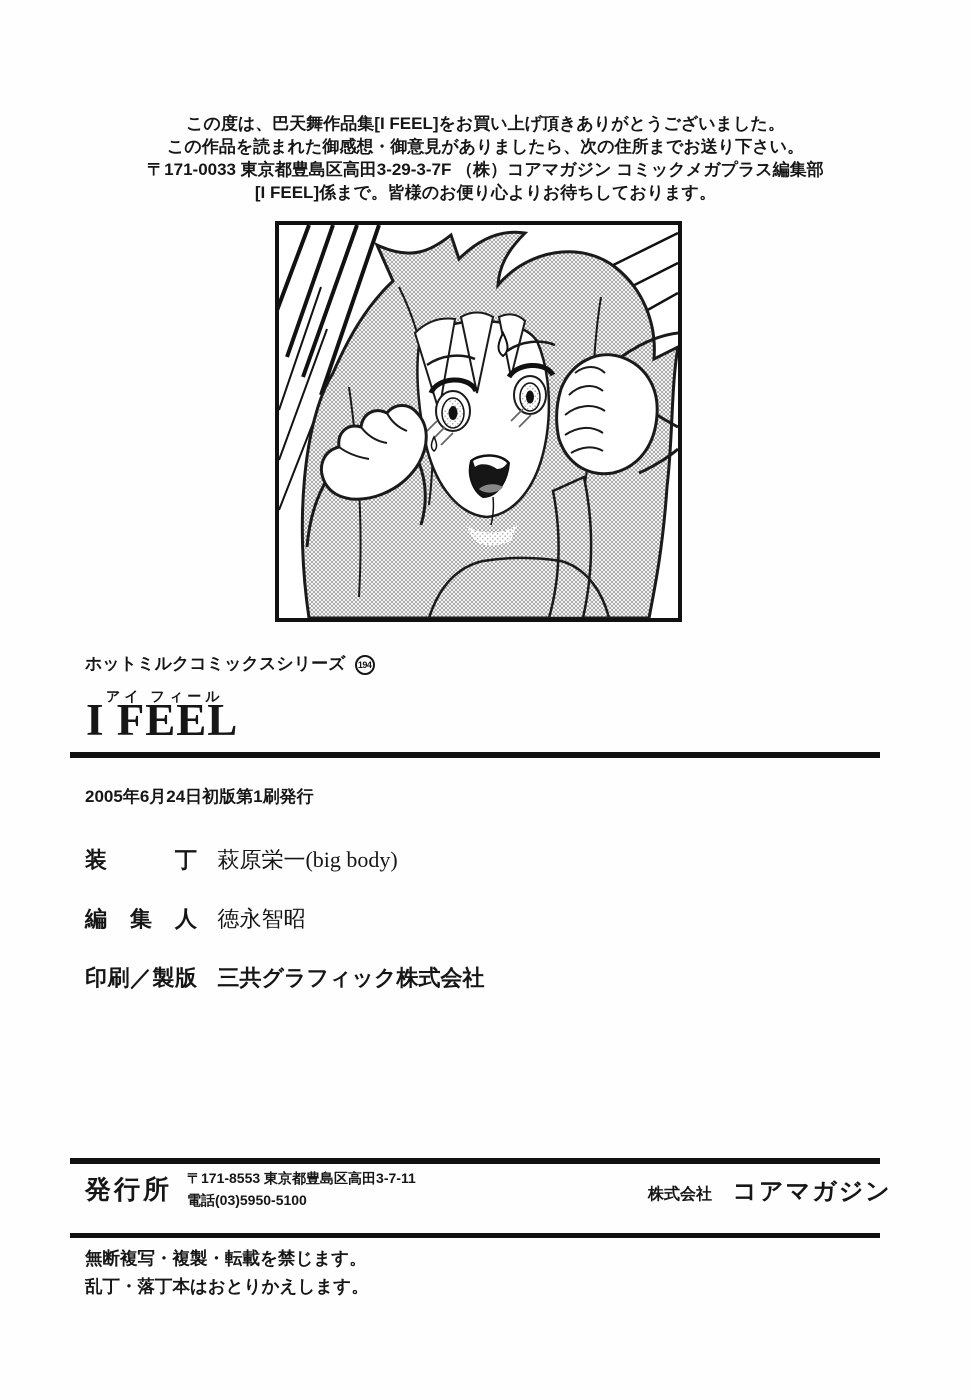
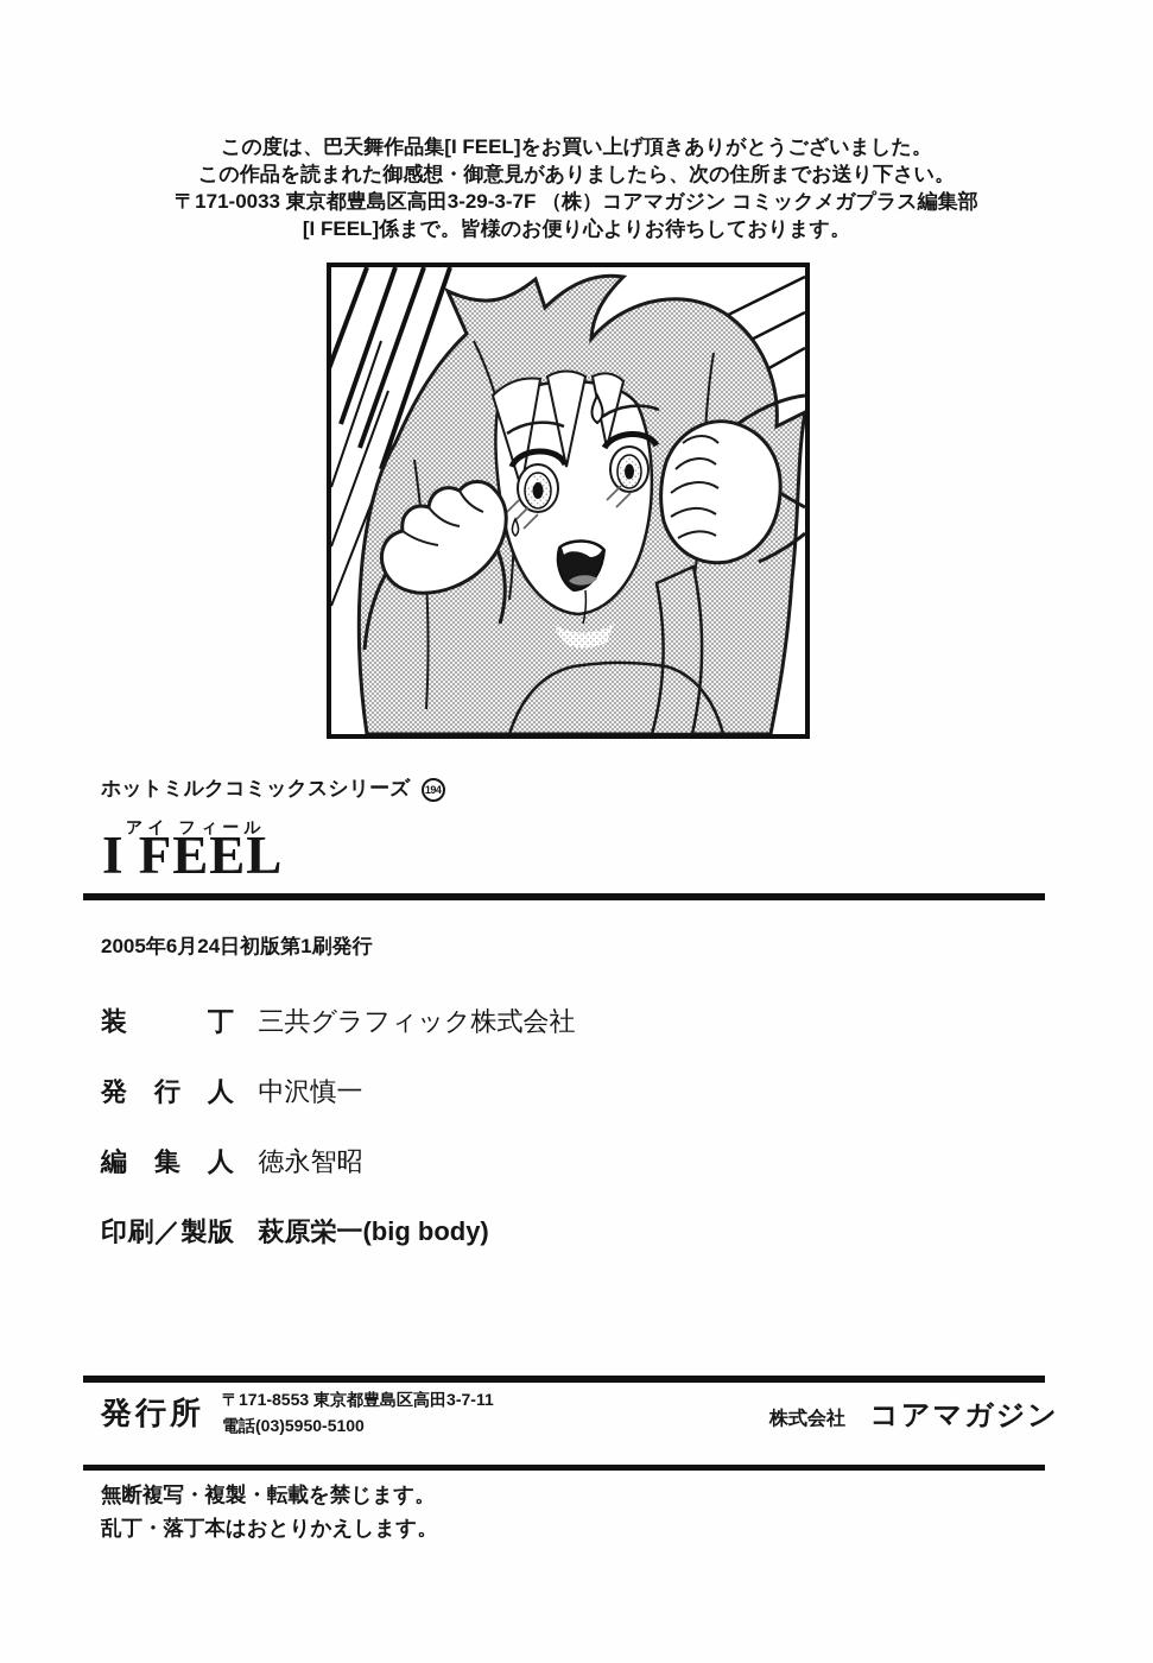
  この度は、巴天舞作品集[I FEEL]をお買い上げ頂きありがとうございました。
  この作品を読まれた御感想・御意見がありましたら、次の住所までお送り下さい。
  〒171-0033 東京都豊島区高田3-29-3-7F （株）コアマガジン コミックメガプラス編集部
  [I FEEL]係まで。皆様のお便り心よりお待ちしております。
  ホットミルクコミックスシリーズ
  194
  アイ フィール
  I FEEL
  2005年6月24日初版第1刷発行
- 装 丁 萩原栄一(big body)
+ 装 丁 三共グラフィック株式会社
+ 発 行 人 中沢慎一
  編 集 人 徳永智昭
- 印刷／製版 三共グラフィック株式会社
+ 印刷／製版 萩原栄一(big body)
  発行所
  〒171-8553 東京都豊島区高田3-7-11
  電話(03)5950-5100
  株式会社 コアマガジン
  無断複写・複製・転載を禁じます。
  乱丁・落丁本はおとりかえします。
